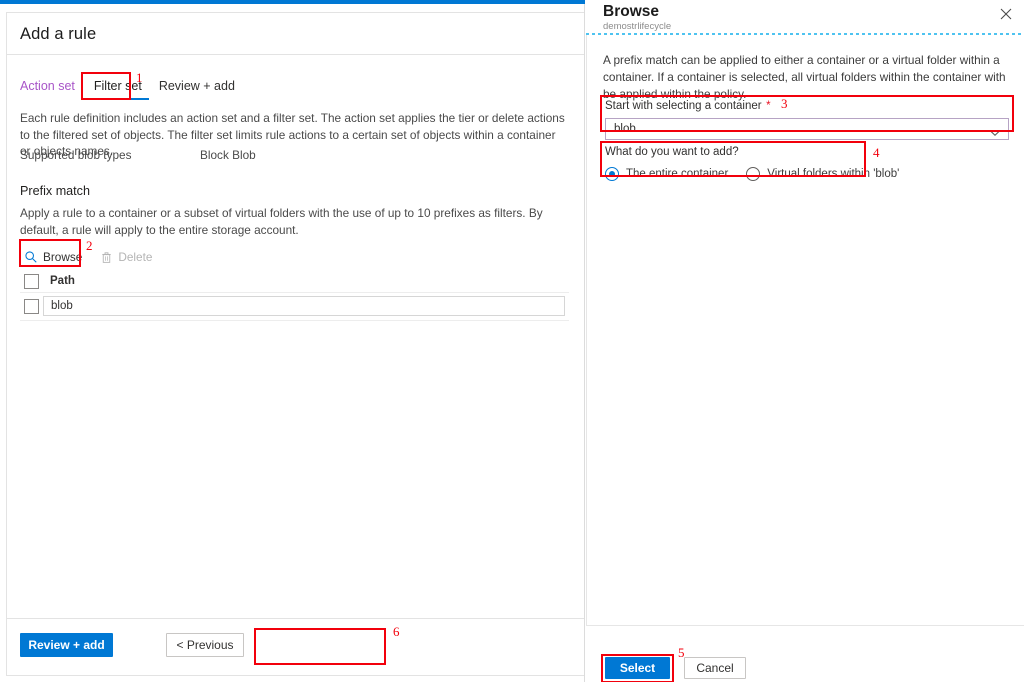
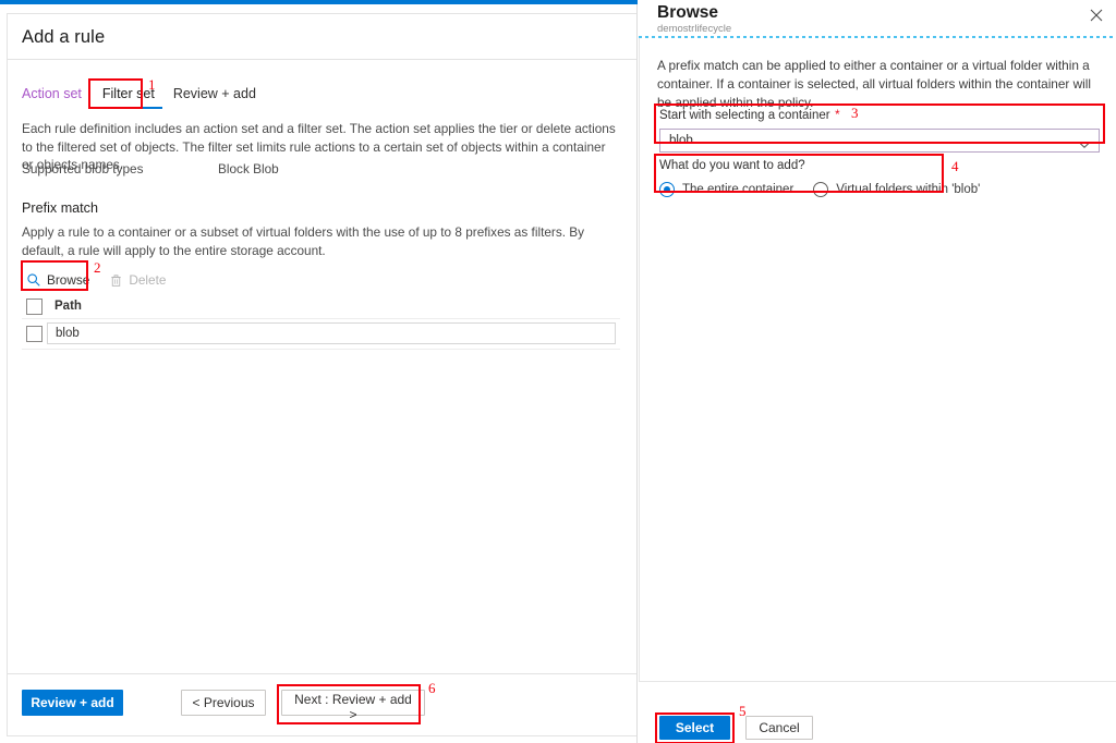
  Add a rule
  Action set
  Filter set
  Review + add
  Each rule definition includes an action set and a filter set. The action set applies the tier or delete actions to the filtered set of objects. The filter set limits rule actions to a certain set of objects within a container or objects names.
  Supported blob types
  Block Blob
  Prefix match
- Apply a rule to a container or a subset of virtual folders with the use of up to 10 prefixes as filters. By default, a rule will apply to the entire storage account.
+ Apply a rule to a container or a subset of virtual folders with the use of up to 8 prefixes as filters. By default, a rule will apply to the entire storage account.
  Browse
  Delete
  Path
  blob
  Review + add
  < Previous
+ Next : Review + add >
  Browse
  demostrlifecycle
- A prefix match can be applied to either a container or a virtual folder within a container. If a container is selected, all virtual folders within the container with be applied within the policy.
+ A prefix match can be applied to either a container or a virtual folder within a container. If a container is selected, all virtual folders within the container will be applied within the policy.
  Start with selecting a container *
  blob
  What do you want to add?
  The entire container
  Virtual folders within 'blob'
  Select
  Cancel
  1
  2
  3
  4
  5
  6
